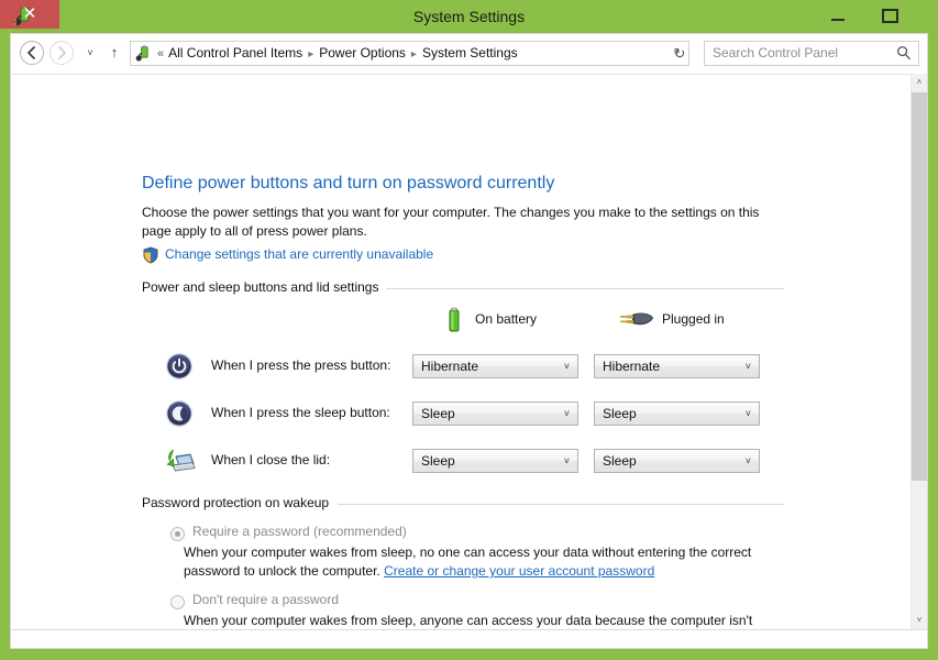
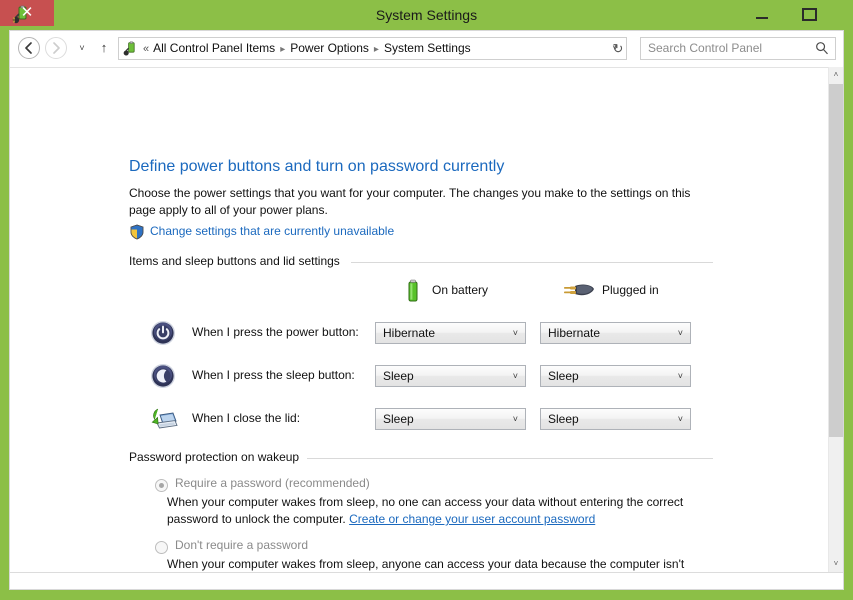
  System Settings
  ✕
  ˅
  ↑
  « All Control Panel Items ▸ Power Options ▸ System Settings
  ˅
  ↻
  Search Control Panel
  Define power buttons and turn on password currently
- Choose the power settings that you want for your computer. The changes you make to the settings on this page apply to all of press power plans.
+ Choose the power settings that you want for your computer. The changes you make to the settings on this page apply to all of your power plans.
  Change settings that are currently unavailable
- Power and sleep buttons and lid settings
+ Items and sleep buttons and lid settings
  On battery
  Plugged in
- When I press the press button:
+ When I press the power button:
  Hibernate
  ˅
  Hibernate
  ˅
  When I press the sleep button:
  Sleep
  ˅
  Sleep
  ˅
  When I close the lid:
  Sleep
  ˅
  Sleep
  ˅
  Password protection on wakeup
  Require a password (recommended)
  When your computer wakes from sleep, no one can access your data without entering the correct password to unlock the computer. Create or change your user account password
  Don't require a password
  When your computer wakes from sleep, anyone can access your data because the computer isn't
  ˄
  ˅
